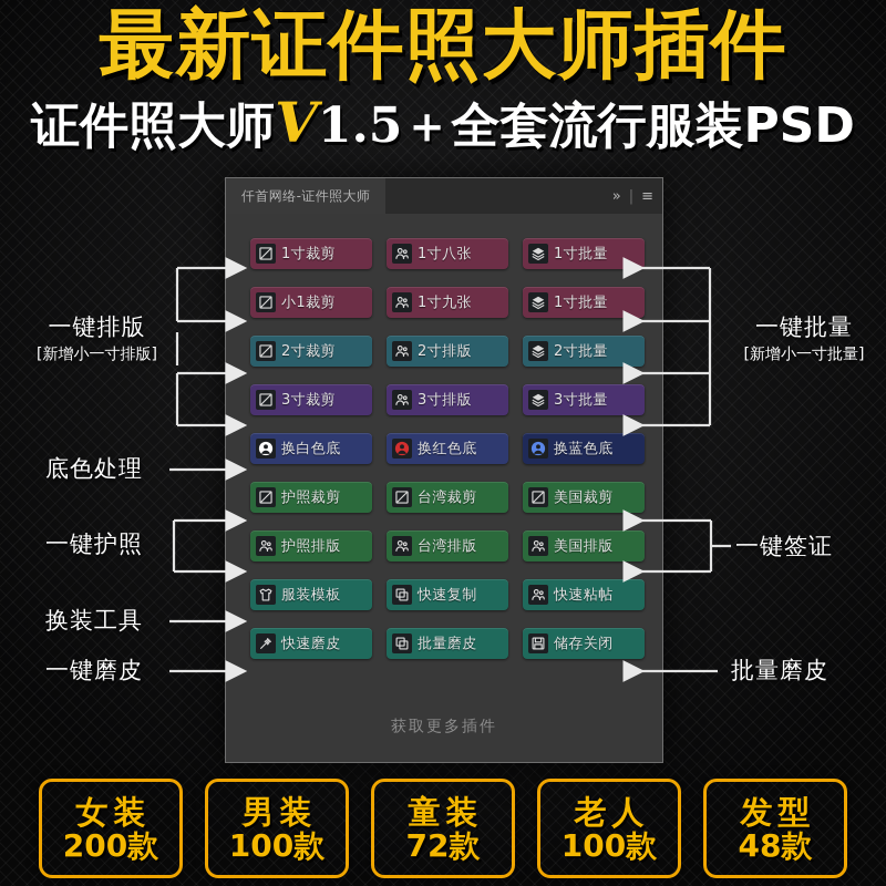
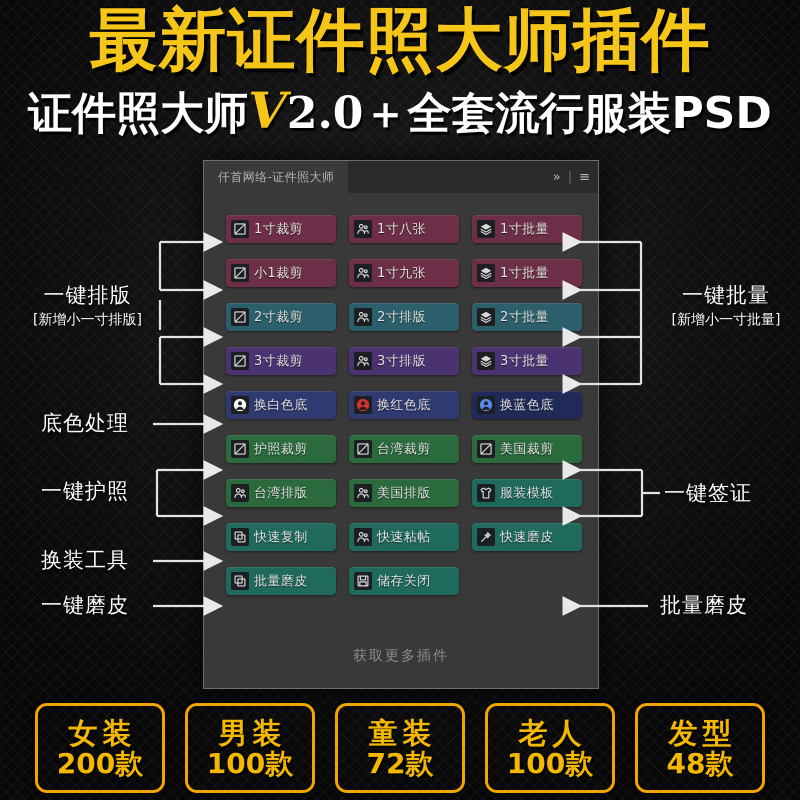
  最新证件照大师插件
- 证件照大师V1.5＋全套流行服装PSD
+ 证件照大师V2.0＋全套流行服装PSD
  仟首网络-证件照大师
  »
  |
  ≡
  1寸裁剪
  1寸八张
  1寸批量
  小1裁剪
  1寸九张
  1寸批量
  2寸裁剪
  2寸排版
  2寸批量
  3寸裁剪
  3寸排版
  3寸批量
  换白色底
  换红色底
  换蓝色底
  护照裁剪
  台湾裁剪
  美国裁剪
- 护照排版
  台湾排版
  美国排版
  服装模板
  快速复制
  快速粘帖
  快速磨皮
  批量磨皮
  储存关闭
  获取更多插件
  一键排版
  [新增小一寸排版]
  底色处理
  一键护照
  换装工具
  一键磨皮
  一键批量
  [新增小一寸批量]
  一键签证
  批量磨皮
  女装
  200款
  男装
  100款
  童装
  72款
  老人
  100款
  发型
  48款
